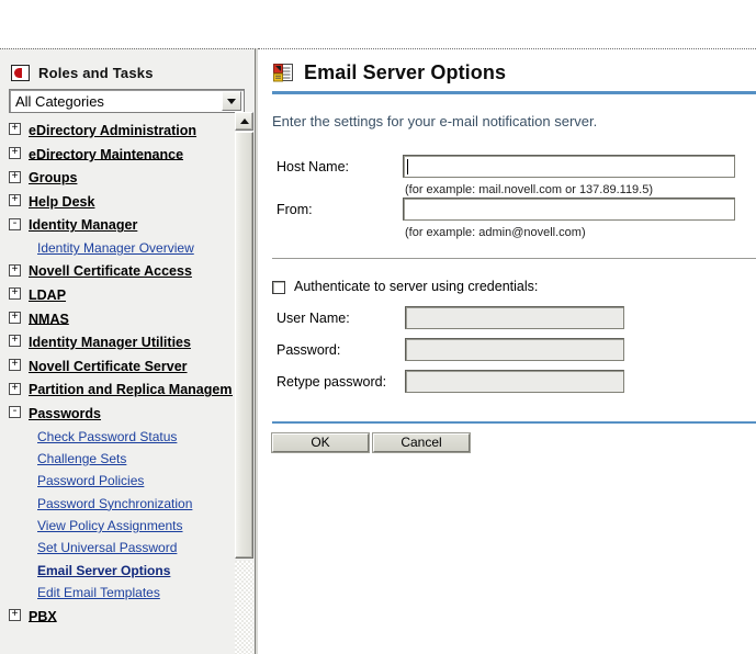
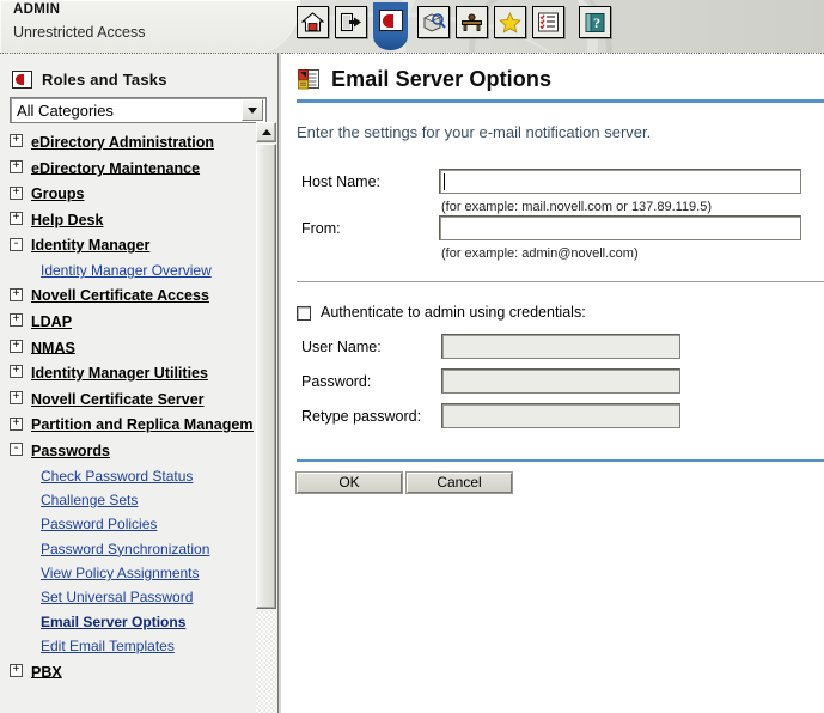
+ ADMIN
+ Unrestricted Access
+ ?
  Roles and Tasks
  All Categories
  + eDirectory Administration
  + eDirectory Maintenance
  + Groups
  + Help Desk
  - Identity Manager
  Identity Manager Overview
  + Novell Certificate Access
  + LDAP
  + NMAS
  + Identity Manager Utilities
  + Novell Certificate Server
  + Partition and Replica Managem
  - Passwords
  Check Password Status
  Challenge Sets
  Password Policies
  Password Synchronization
  View Policy Assignments
  Set Universal Password
  Email Server Options
  Edit Email Templates
  + PBX
  Email Server Options
  Enter the settings for your e-mail notification server.
  Host Name:
  (for example: mail.novell.com or 137.89.119.5)
  From:
  (for example: admin@novell.com)
- Authenticate to server using credentials:
+ Authenticate to admin using credentials:
  User Name:
  Password:
  Retype password:
  OK
  Cancel
